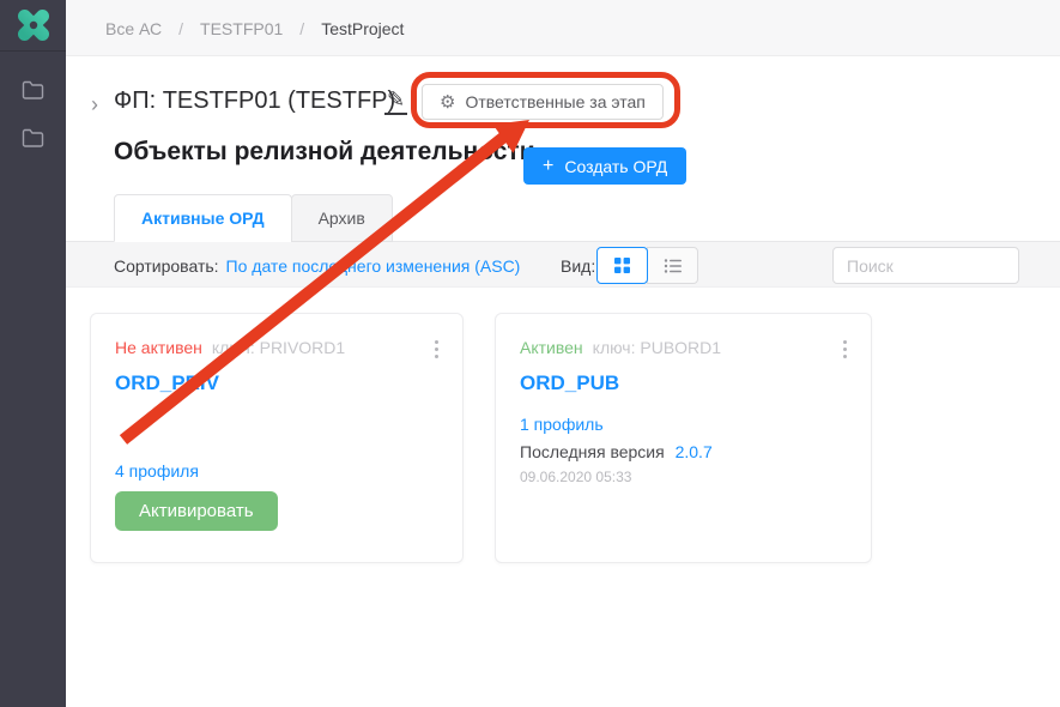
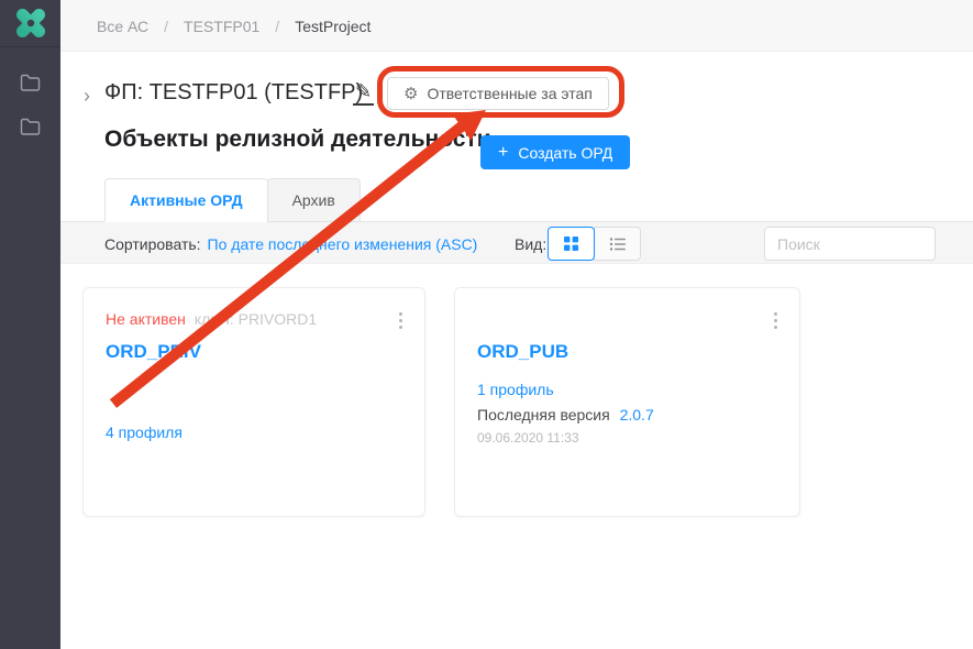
  Все АС
  /
  TESTFP01
  /
  TestProject
  ›
  ФП: TESTFP01 (TESTFP)
  ✎
  ⚙
  Ответственные за этап
  Объекты релизной деятельнс
  +
  Создать ОРД
  Активные ОРД
  Архив
  Сортировать:
  По дате послнего изменения (ASC)
  Вид:
  Поиск
  Не активен
  кл: PRIVORD1
  ORD_PV
  4 профиля
- Активировать
- Активен
- ключ: PUBORD1
  ORD_PUB
  1 профиль
  Последняя версия 2.0.7
- 09.06.2020 05:33
+ 09.06.2020 11:33
